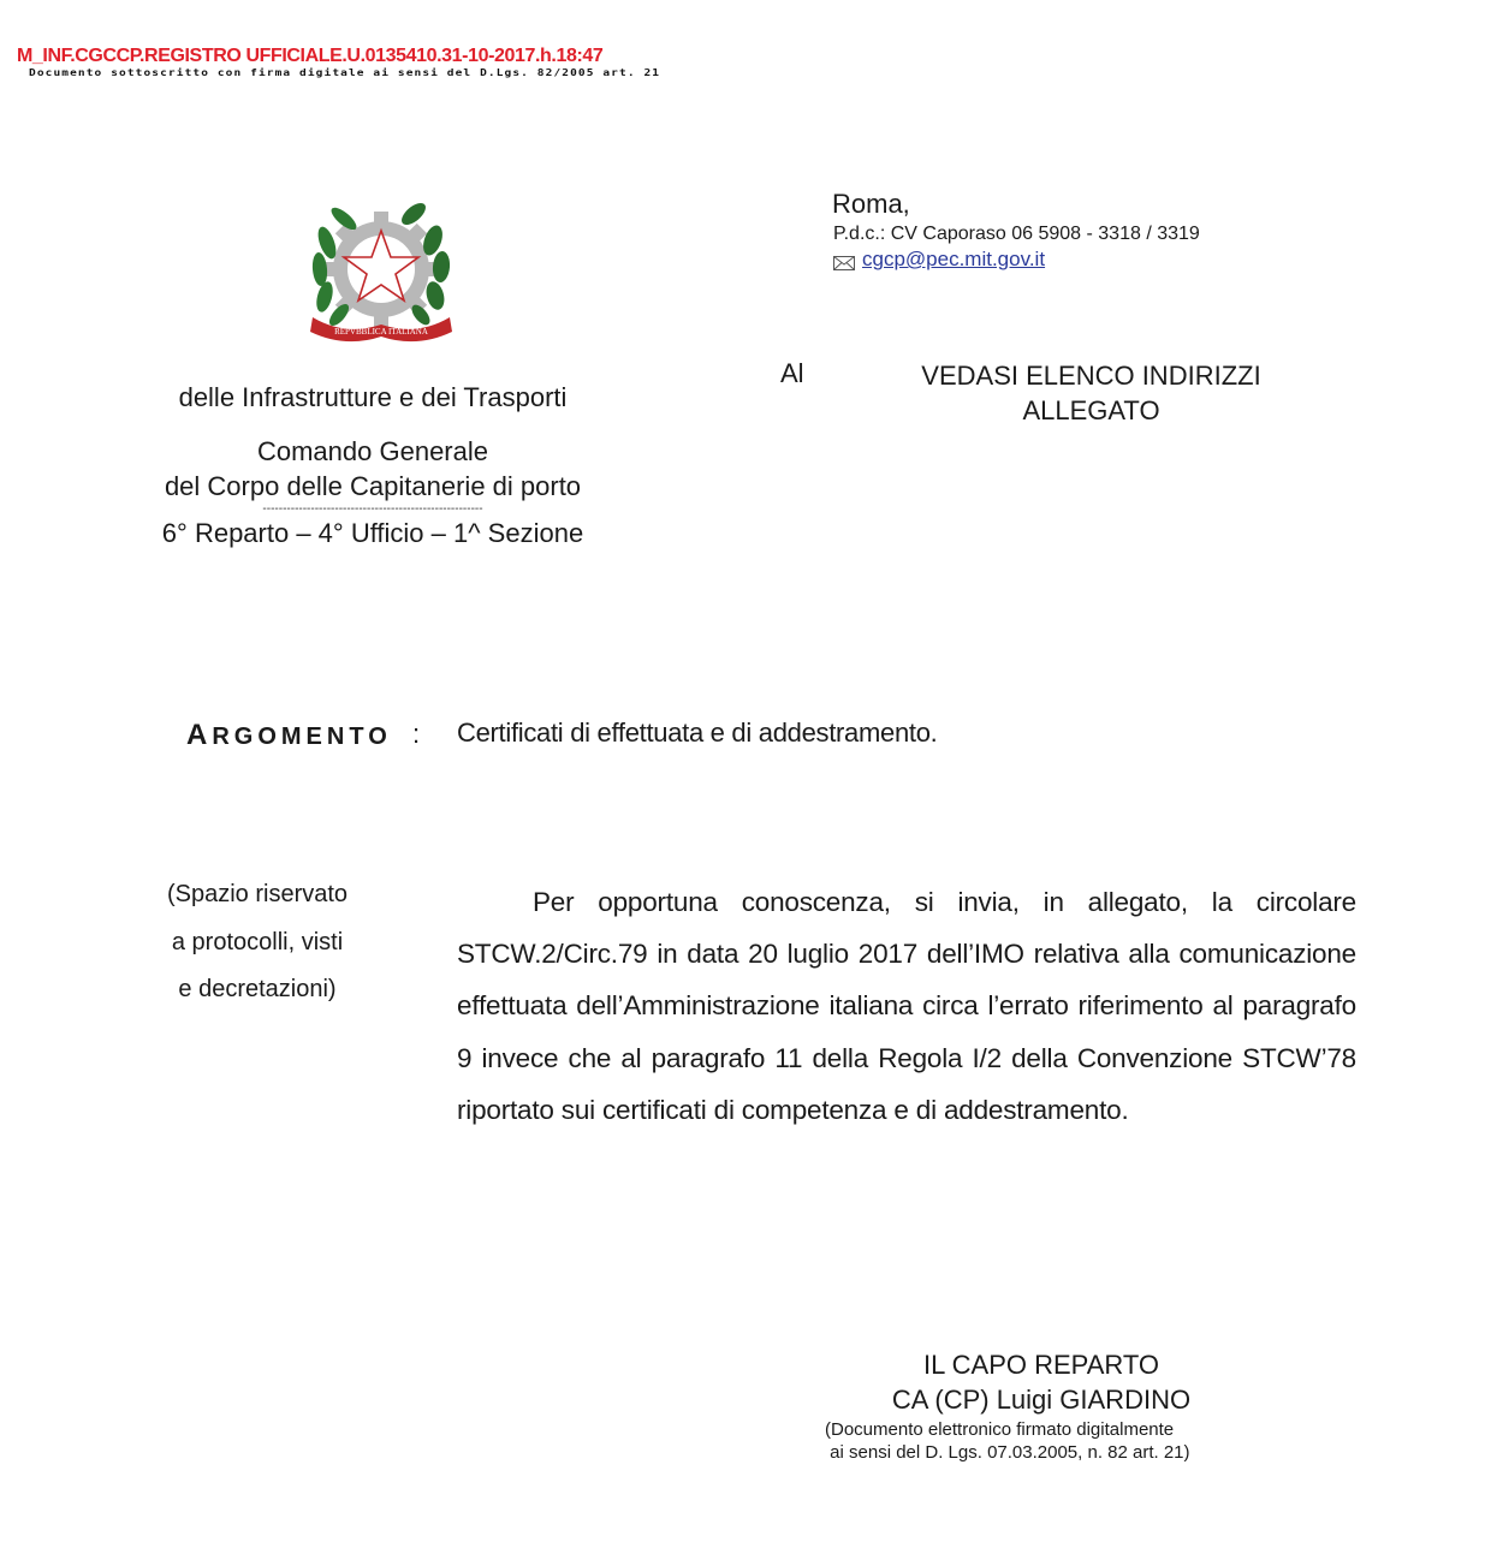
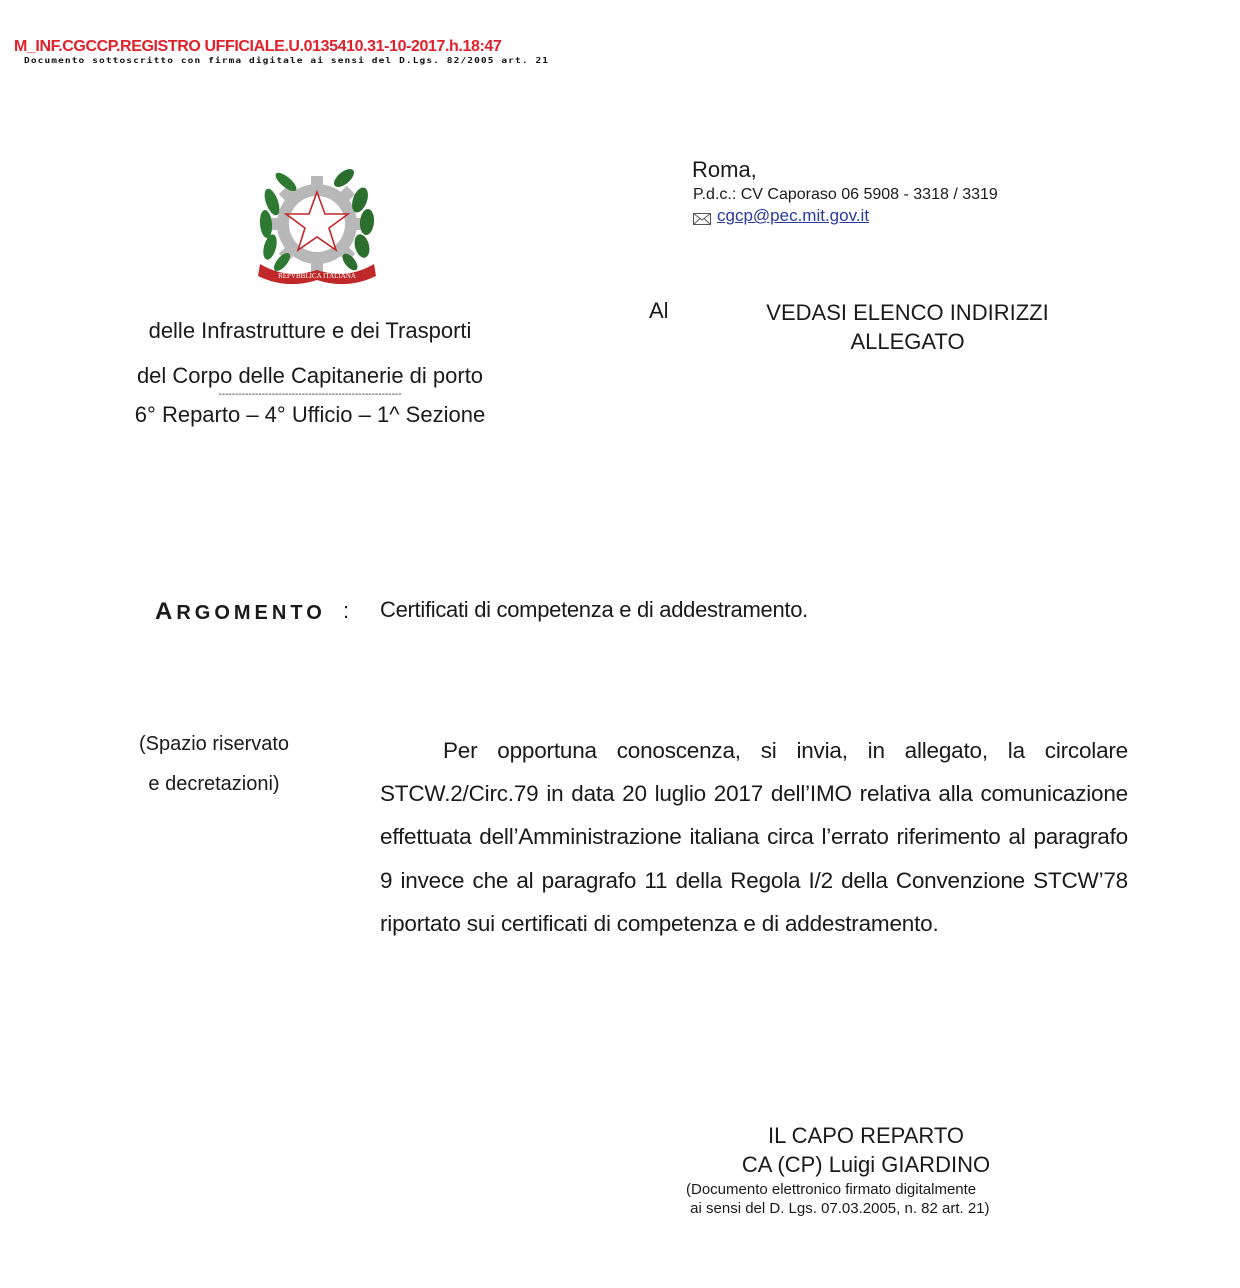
  M_INF.CGCCP.REGISTRO UFFICIALE.U.0135410.31-10-2017.h.18:47
  Documento sottoscritto con firma digitale ai sensi del D.Lgs. 82/2005 art. 21
  REPVBBLICA ITALIANA
  Roma,
  P.d.c.: CV Caporaso 06 5908 - 3318 / 3319
  cgcp@pec.mit.gov.it
  delle Infrastrutture e dei Trasporti
- Comando Generale
  del Corpo delle Capitanerie di porto
  -------------------------------------------------------
  6° Reparto – 4° Ufficio – 1^ Sezione
  Al
  VEDASI ELENCO INDIRIZZI
  ALLEGATO
  ARGOMENTO
  :
- Certificati di effettuata e di addestramento.
+ Certificati di competenza e di addestramento.
  (Spazio riservato
- a protocolli, visti
  e decretazioni)
  Per opportuna conoscenza, si invia, in allegato, la circolare STCW.2/Circ.79 in data 20 luglio 2017 dell’IMO relativa alla comunicazione effettuata dell’Amministrazione italiana circa l’errato riferimento al paragrafo 9 invece che al paragrafo 11 della Regola I/2 della Convenzione STCW’78 riportato sui certificati di competenza e di addestramento.
  IL CAPO REPARTO
  CA (CP) Luigi GIARDINO
  (Documento elettronico firmato digitalmente
  ai sensi del D. Lgs. 07.03.2005, n. 82 art. 21)
